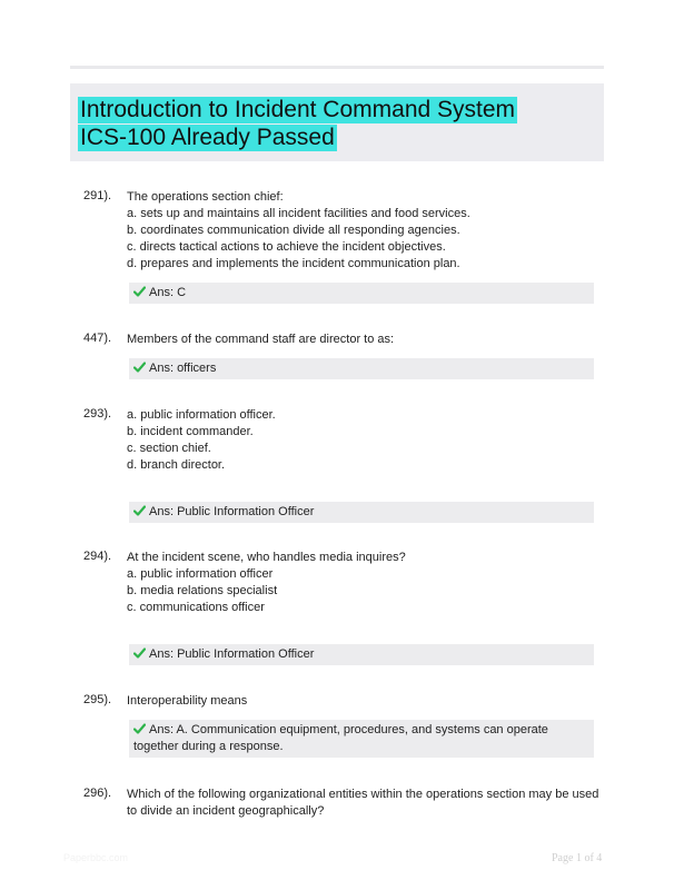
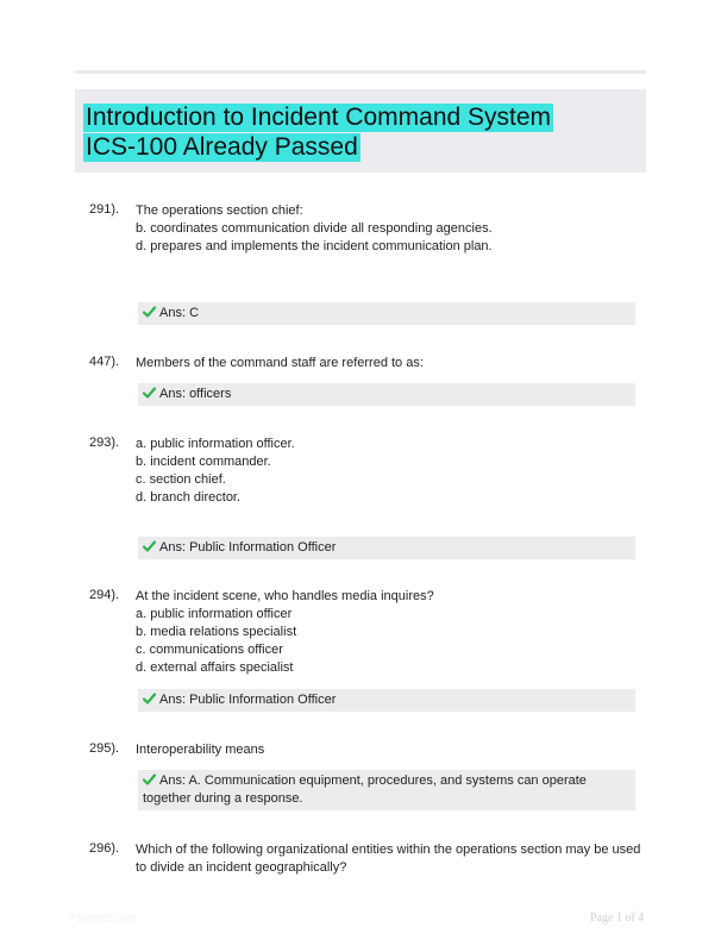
  Introduction to Incident Command System
  ICS-100 Already Passed
  291).
  The operations section chief:
- a. sets up and maintains all incident facilities and food services.
  b. coordinates communication divide all responding agencies.
- c. directs tactical actions to achieve the incident objectives.
  d. prepares and implements the incident communication plan.
  Ans: C
  447).
- Members of the command staff are director to as:
+ Members of the command staff are referred to as:
  Ans: officers
  293).
  a. public information officer.
  b. incident commander.
  c. section chief.
  d. branch director.
  Ans: Public Information Officer
  294).
  At the incident scene, who handles media inquires?
  a. public information officer
  b. media relations specialist
  c. communications officer
+ d. external affairs specialist
  Ans: Public Information Officer
  295).
  Interoperability means
  Ans: A. Communication equipment, procedures, and systems can operate together during a response.
  296).
  Which of the following organizational entities within the operations section may be used to divide an incident geographically?
  Page 1 of 4
